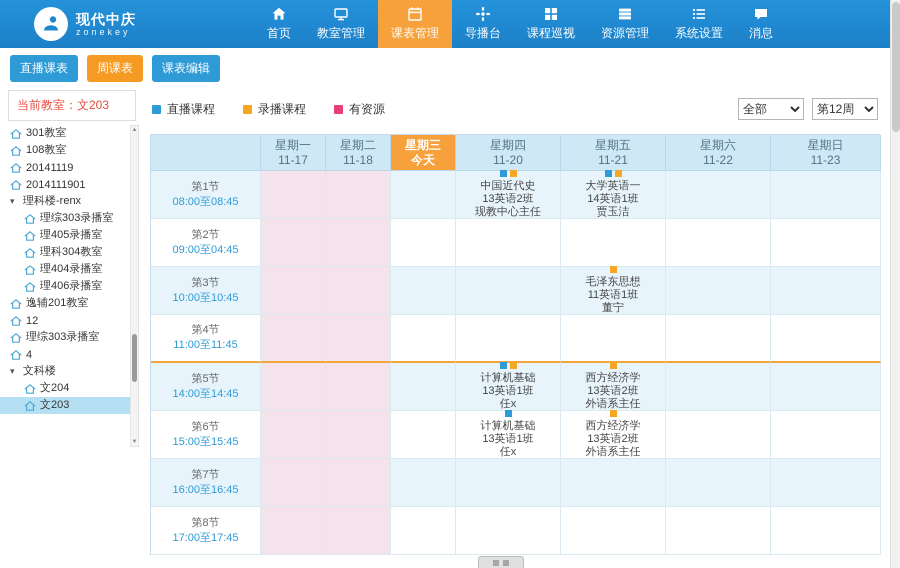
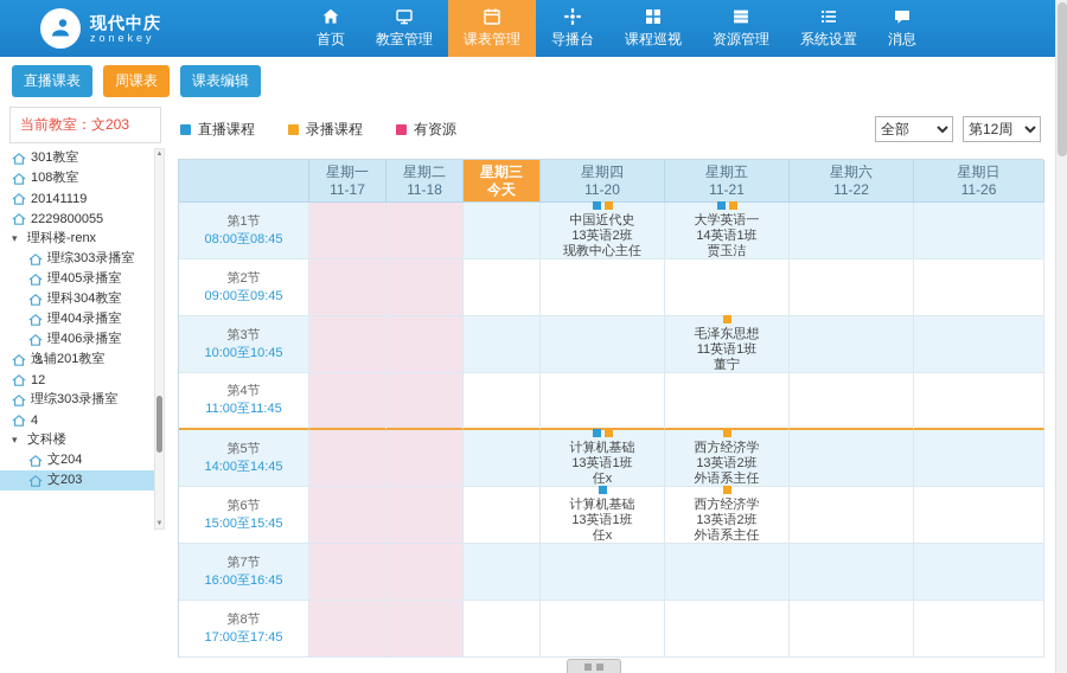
  现代中庆
  zonekey
  首页
  教室管理
  课表管理
  导播台
  课程巡视
  资源管理
  系统设置
  消息
  直播课表
  周课表
  课表编辑
  当前教室：文203
  301教室
  108教室
  20141119
- 2014111901
+ 2229800055
  ▾
  理科楼-renx
  理综303录播室
  理405录播室
  理科304教室
  理404录播室
  理406录播室
  逸辅201教室
  12
  理综303录播室
  4
  ▾
  文科楼
  文204
  文203
  直播课程
  录播课程
  有资源
  全部
  第12周
  星期一
  11-17
  星期二
  11-18
  星期三
  今天
  星期四
  11-20
  星期五
  11-21
  星期六
  11-22
  星期日
- 11-23
+ 11-26
  第1节
  08:00至08:45
  中国近代史
  13英语2班
  现教中心主任
  大学英语一
  14英语1班
  贾玉洁
  第2节
- 09:00至04:45
+ 09:00至09:45
  第3节
  10:00至10:45
  毛泽东思想
  11英语1班
  董宁
  第4节
  11:00至11:45
  第5节
  14:00至14:45
  计算机基础
  13英语1班
  任x
  西方经济学
  13英语2班
  外语系主任
  第6节
  15:00至15:45
  计算机基础
  13英语1班
  任x
  西方经济学
  13英语2班
  外语系主任
  第7节
  16:00至16:45
  第8节
  17:00至17:45
